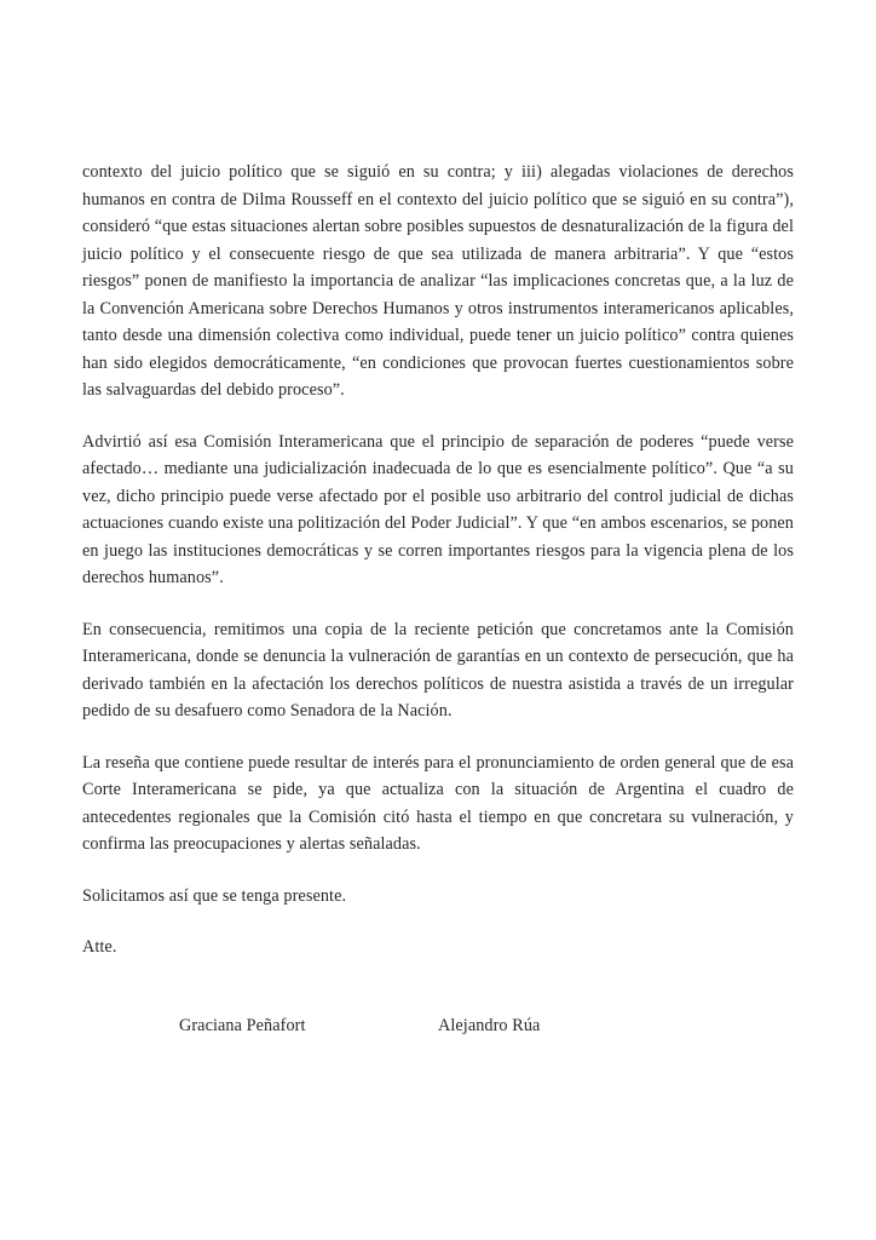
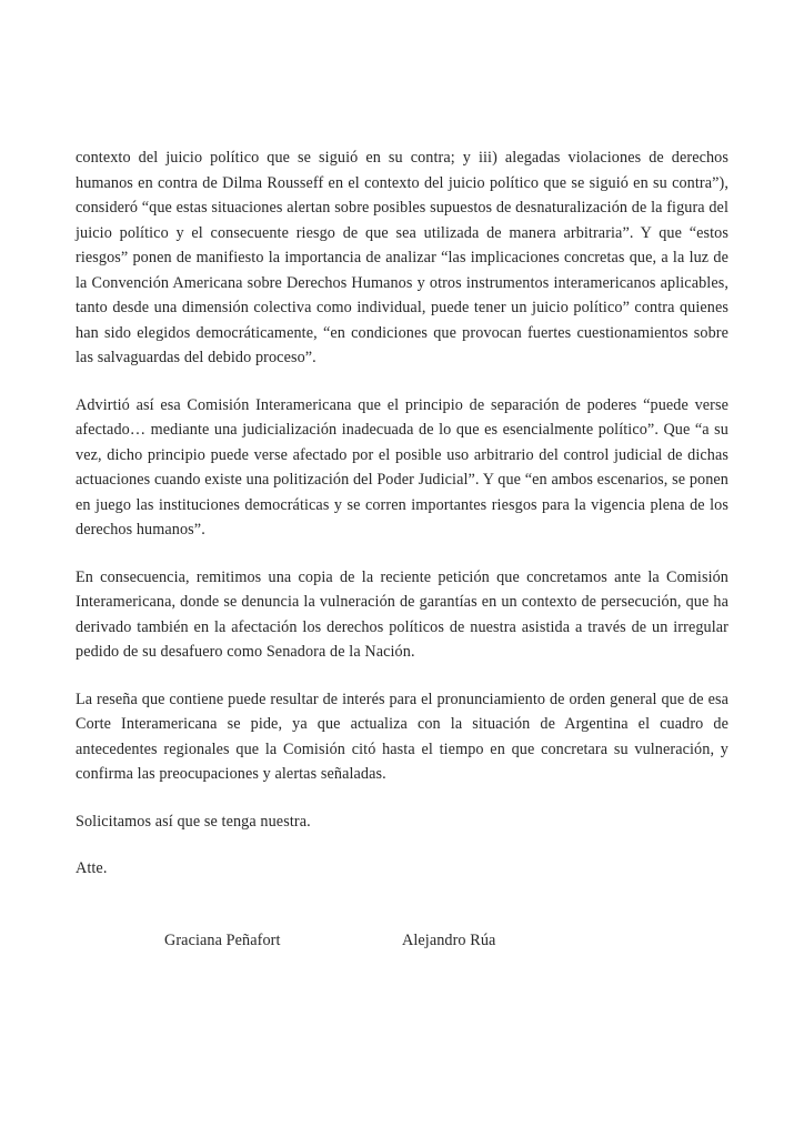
  contexto del juicio político que se siguió en su contra; y iii) alegadas violaciones de derechos humanos en contra de Dilma Rousseff en el contexto del juicio político que se siguió en su contra”), consideró “que estas situaciones alertan sobre posibles supuestos de desnaturalización de la figura del juicio político y el consecuente riesgo de que sea utilizada de manera arbitraria”. Y que “estos riesgos” ponen de manifiesto la importancia de analizar “las implicaciones concretas que, a la luz de la Convención Americana sobre Derechos Humanos y otros instrumentos interamericanos aplicables, tanto desde una dimensión colectiva como individual, puede tener un juicio político” contra quienes han sido elegidos democráticamente, “en condiciones que provocan fuertes cuestionamientos sobre las salvaguardas del debido proceso”.
  Advirtió así esa Comisión Interamericana que el principio de separación de poderes “puede verse afectado… mediante una judicialización inadecuada de lo que es esencialmente político”. Que “a su vez, dicho principio puede verse afectado por el posible uso arbitrario del control judicial de dichas actuaciones cuando existe una politización del Poder Judicial”. Y que “en ambos escenarios, se ponen en juego las instituciones democráticas y se corren importantes riesgos para la vigencia plena de los derechos humanos”.
  En consecuencia, remitimos una copia de la reciente petición que concretamos ante la Comisión Interamericana, donde se denuncia la vulneración de garantías en un contexto de persecución, que ha derivado también en la afectación los derechos políticos de nuestra asistida a través de un irregular pedido de su desafuero como Senadora de la Nación.
  La reseña que contiene puede resultar de interés para el pronunciamiento de orden general que de esa Corte Interamericana se pide, ya que actualiza con la situación de Argentina el cuadro de antecedentes regionales que la Comisión citó hasta el tiempo en que concretara su vulneración, y confirma las preocupaciones y alertas señaladas.
- Solicitamos así que se tenga presente.
+ Solicitamos así que se tenga nuestra.
  Atte.
  Graciana Peñafort
  Alejandro Rúa
